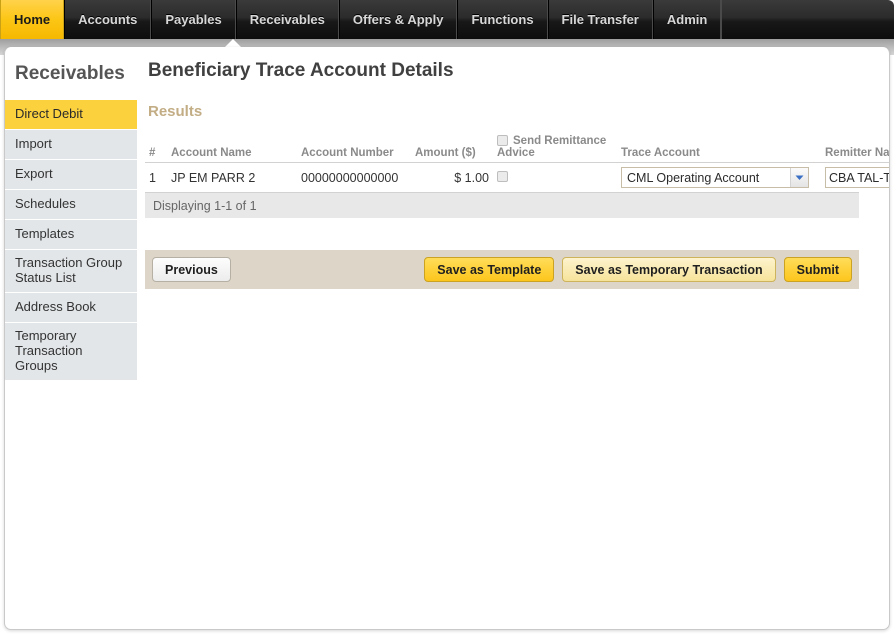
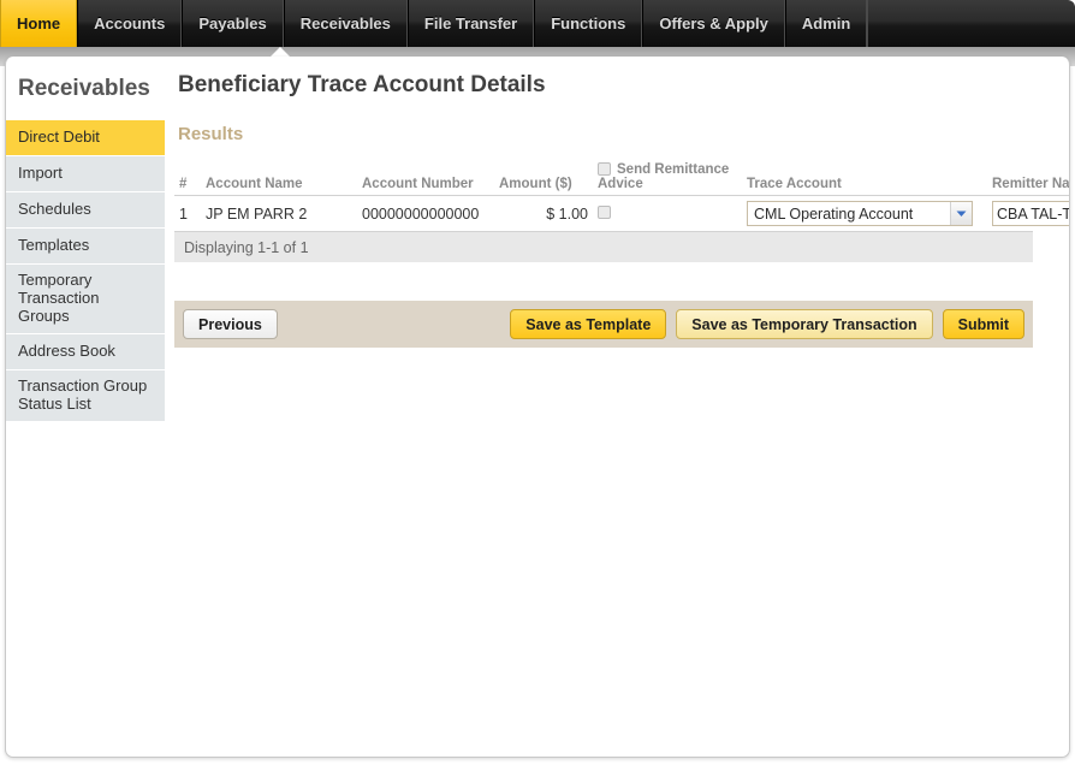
  Home
  Accounts
  Payables
  Receivables
- Offers & Apply
+ File Transfer
  Functions
- File Transfer
+ Offers & Apply
  Admin
  Receivables
  Direct Debit
  Import
- Export
  Schedules
  Templates
- Transaction Group Status List
+ Temporary Transaction Groups
  Address Book
- Temporary Transaction Groups
+ Transaction Group Status List
  Beneficiary Trace Account Details
  Results
  #	Account Name	Account Number	Amount ($)	Send Remittance Advice	Trace Account	Remitter Na
  1	JP EM PARR 2	00000000000000	$ 1.00		CML Operating Account	CBA TAL-T
  Displaying 1-1 of 1
  Previous
  Save as Template
  Save as Temporary Transaction
  Submit
